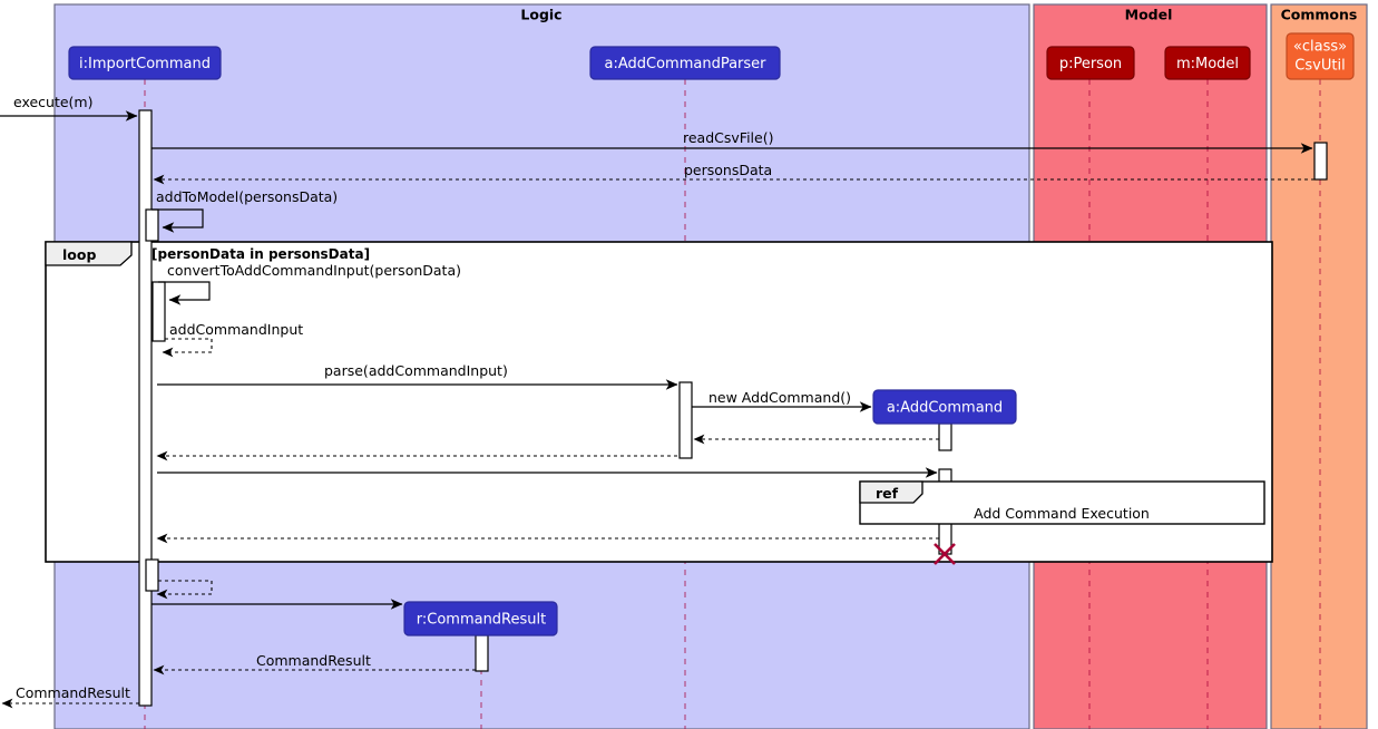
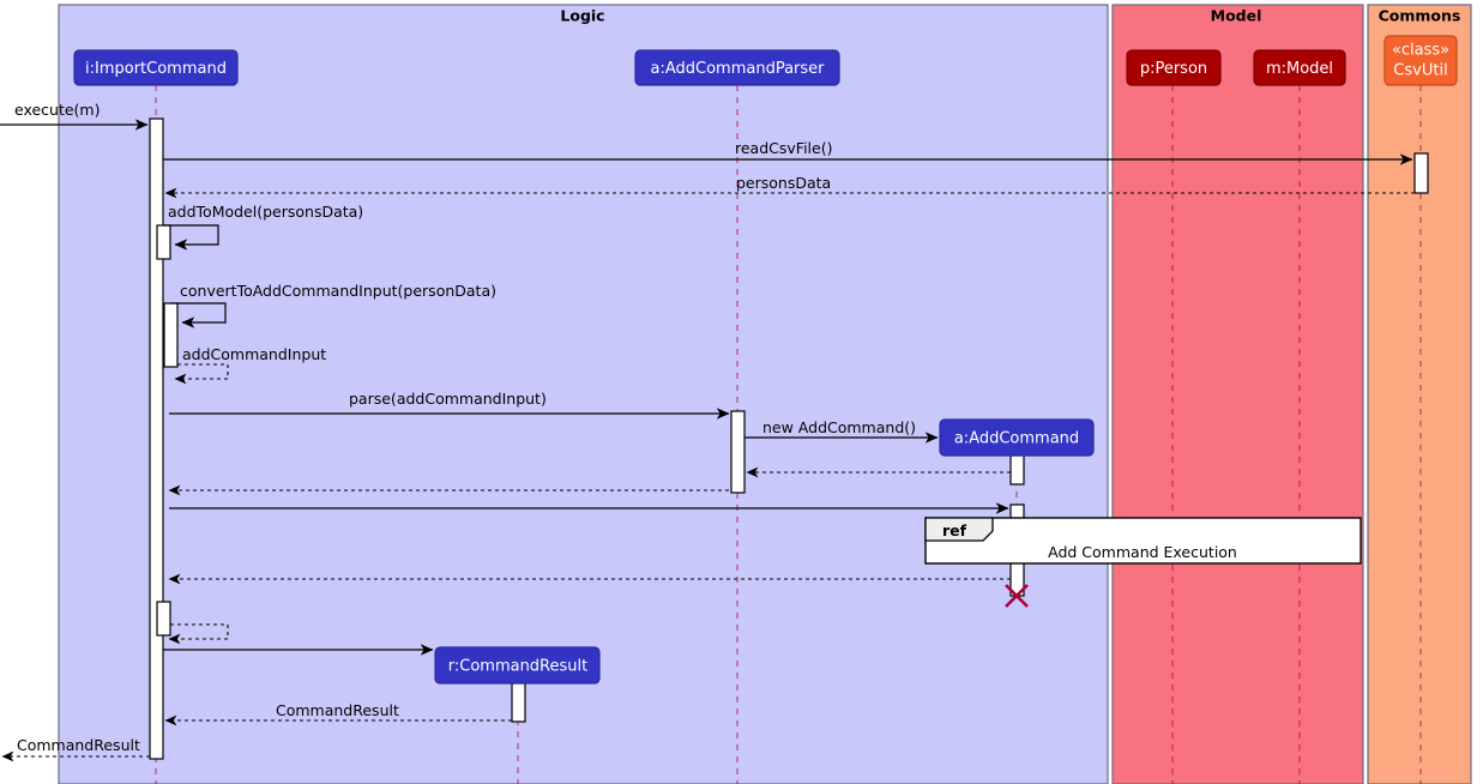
  Logic
  Model
  Commons
- loop
- [personData in personsData]
  execute(m)
  readCsvFile()
  personsData
  addToModel(personsData)
  convertToAddCommandInput(personData)
  addCommandInput
  parse(addCommandInput)
  new AddCommand()
  CommandResult
  CommandResult
  ref
  Add Command Execution
  i:ImportCommand
  a:AddCommandParser
  p:Person
  m:Model
  «class»
  CsvUtil
  a:AddCommand
  r:CommandResult
